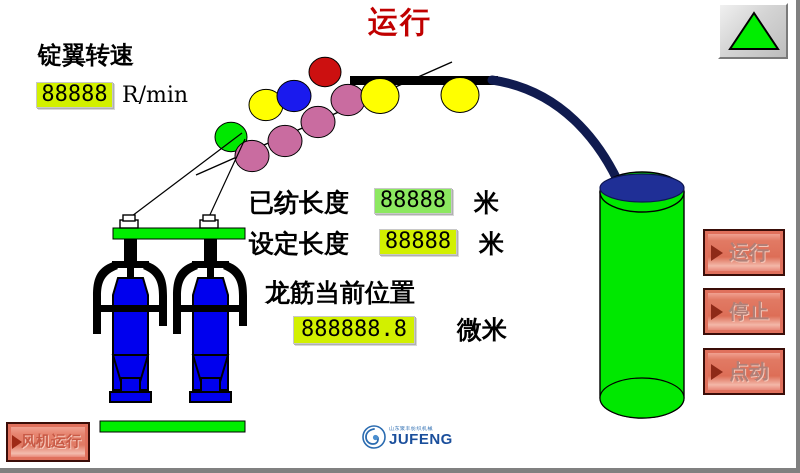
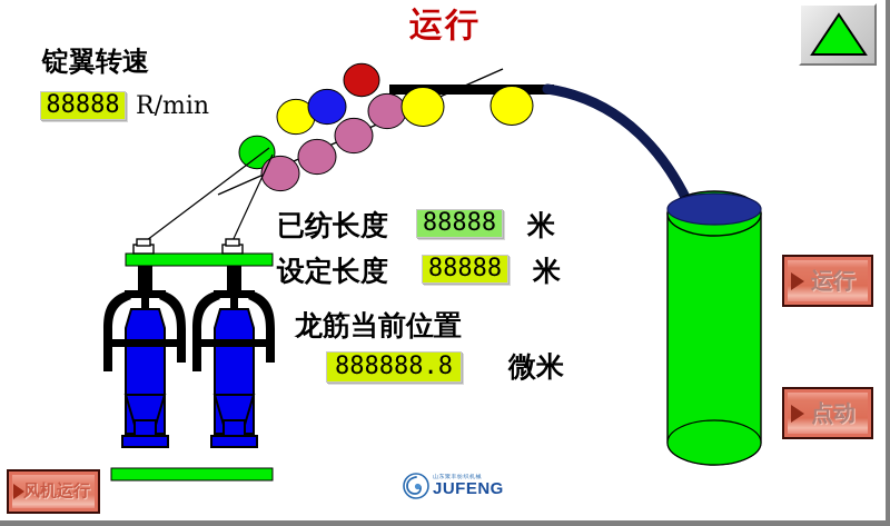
  运行
  锭翼转速
  88888
  R/min
  已纺长度
  88888
  米
  设定长度
  88888
  米
  龙筋当前位置
  888888.8
  微米
  运行
- 停止
  点动
  风机运行
  JUFENG
